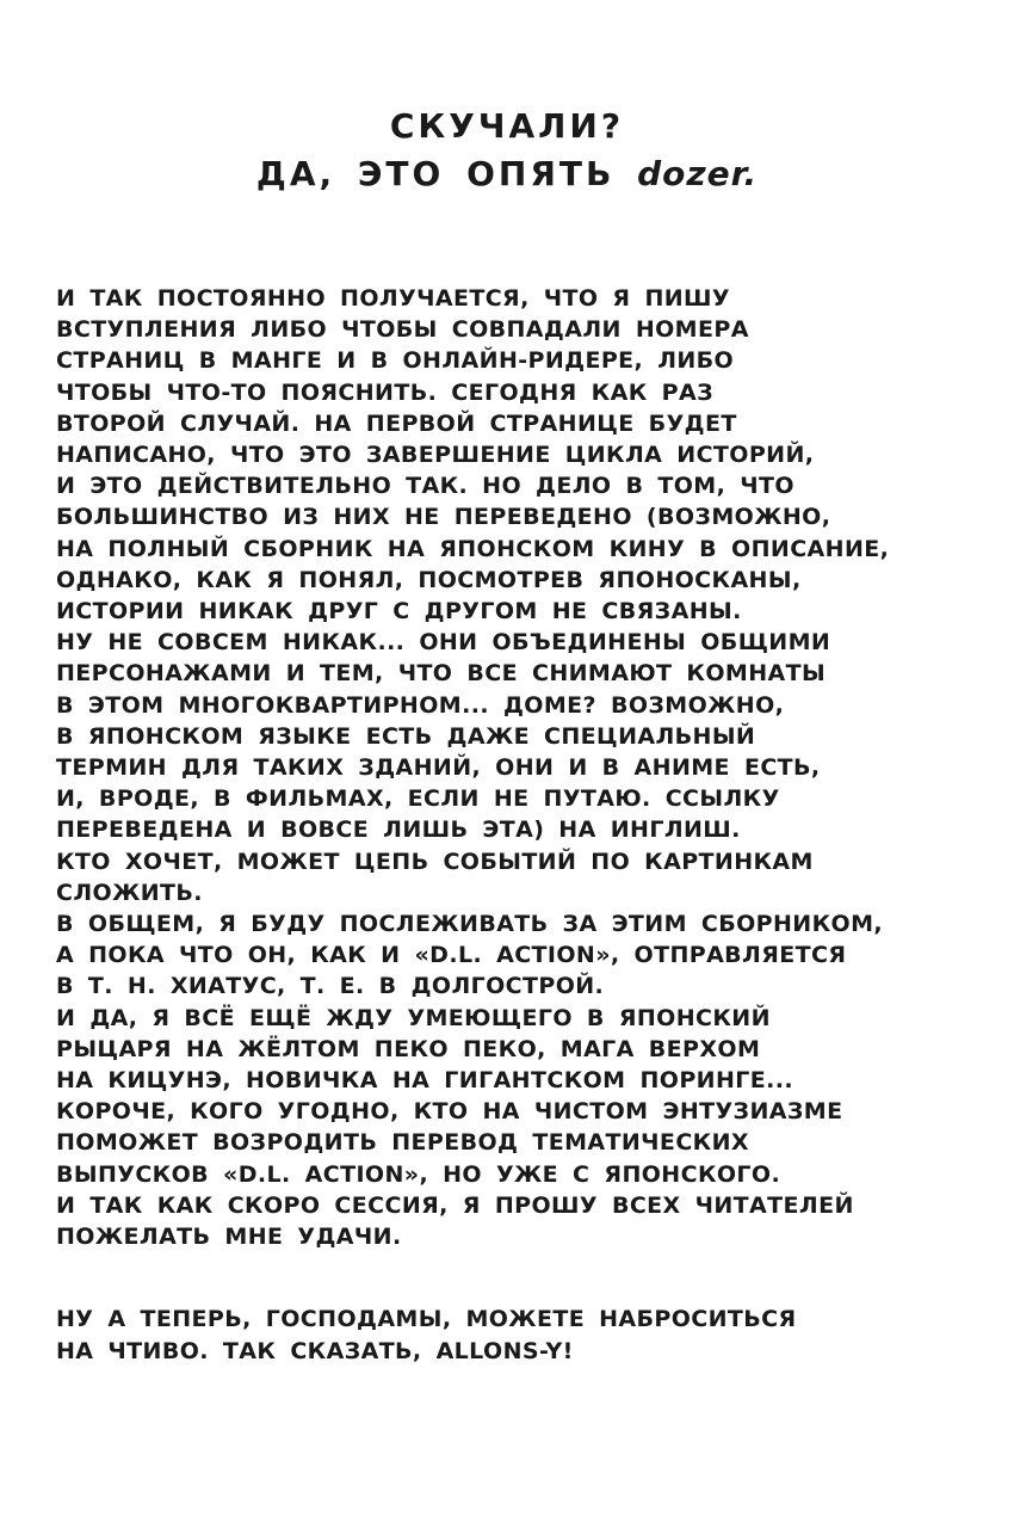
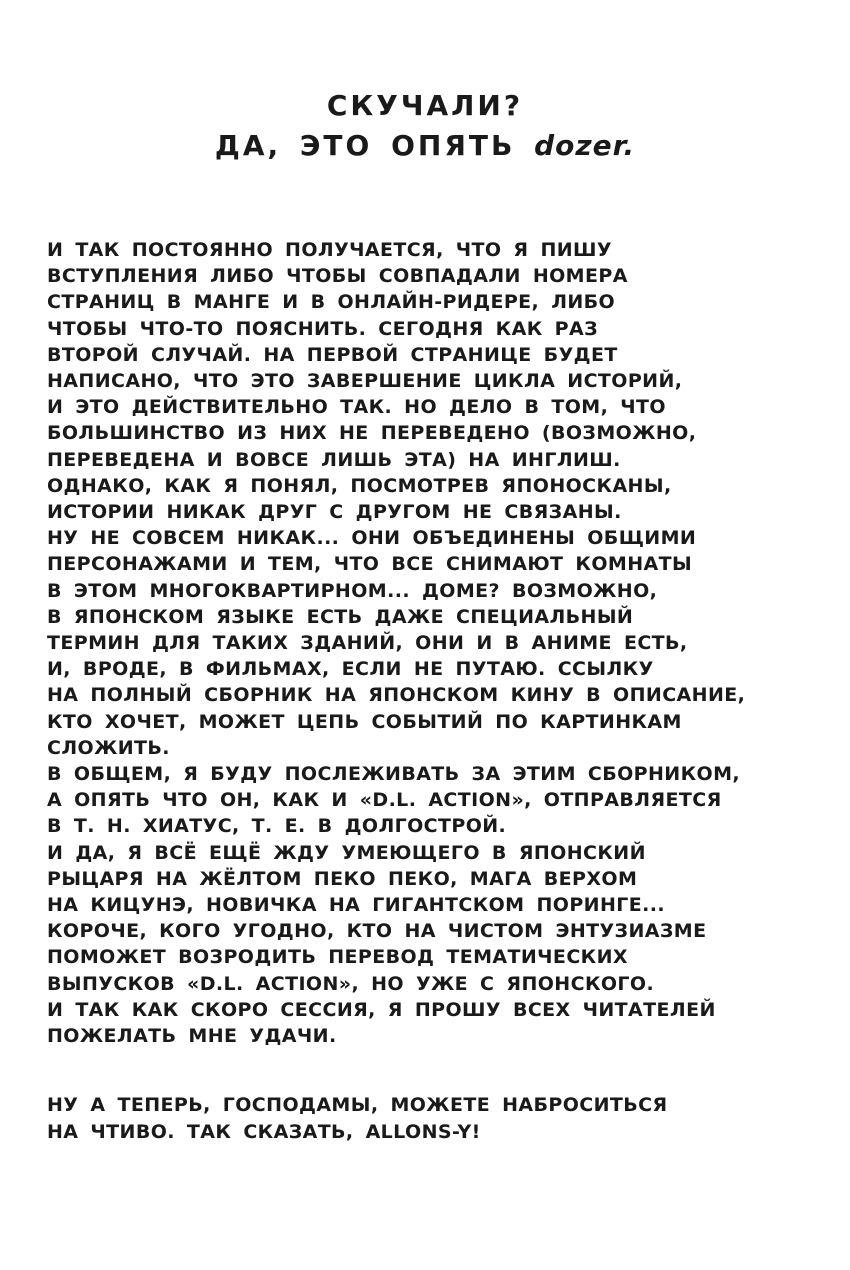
  СКУЧАЛИ?
  ДА, ЭТО ОПЯТЬ dozer.
  И ТАК ПОСТОЯННО ПОЛУЧАЕТСЯ, ЧТО Я ПИШУ
  ВСТУПЛЕНИЯ ЛИБО ЧТОБЫ СОВПАДАЛИ НОМЕРА
  СТРАНИЦ В МАНГЕ И В ОНЛАЙН-РИДЕРЕ, ЛИБО
  ЧТОБЫ ЧТО-ТО ПОЯСНИТЬ. СЕГОДНЯ КАК РАЗ
  ВТОРОЙ СЛУЧАЙ. НА ПЕРВОЙ СТРАНИЦЕ БУДЕТ
  НАПИСАНО, ЧТО ЭТО ЗАВЕРШЕНИЕ ЦИКЛА ИСТОРИЙ,
  И ЭТО ДЕЙСТВИТЕЛЬНО ТАК. НО ДЕЛО В ТОМ, ЧТО
  БОЛЬШИНСТВО ИЗ НИХ НЕ ПЕРЕВЕДЕНО (ВОЗМОЖНО,
- НА ПОЛНЫЙ СБОРНИК НА ЯПОНСКОМ КИНУ В ОПИСАНИЕ,
+ ПЕРЕВЕДЕНА И ВОВСЕ ЛИШЬ ЭТА) НА ИНГЛИШ.
  ОДНАКО, КАК Я ПОНЯЛ, ПОСМОТРЕВ ЯПОНОСКАНЫ,
  ИСТОРИИ НИКАК ДРУГ С ДРУГОМ НЕ СВЯЗАНЫ.
  НУ НЕ СОВСЕМ НИКАК... ОНИ ОБЪЕДИНЕНЫ ОБЩИМИ
  ПЕРСОНАЖАМИ И ТЕМ, ЧТО ВСЕ СНИМАЮТ КОМНАТЫ
  В ЭТОМ МНОГОКВАРТИРНОМ... ДОМЕ? ВОЗМОЖНО,
  В ЯПОНСКОМ ЯЗЫКЕ ЕСТЬ ДАЖЕ СПЕЦИАЛЬНЫЙ
  ТЕРМИН ДЛЯ ТАКИХ ЗДАНИЙ, ОНИ И В АНИМЕ ЕСТЬ,
  И, ВРОДЕ, В ФИЛЬМАХ, ЕСЛИ НЕ ПУТАЮ. ССЫЛКУ
- ПЕРЕВЕДЕНА И ВОВСЕ ЛИШЬ ЭТА) НА ИНГЛИШ.
+ НА ПОЛНЫЙ СБОРНИК НА ЯПОНСКОМ КИНУ В ОПИСАНИЕ,
  КТО ХОЧЕТ, МОЖЕТ ЦЕПЬ СОБЫТИЙ ПО КАРТИНКАМ
  СЛОЖИТЬ.
  В ОБЩЕМ, Я БУДУ ПОСЛЕЖИВАТЬ ЗА ЭТИМ СБОРНИКОМ,
- А ПОКА ЧТО ОН, КАК И «D.L. ACTION», ОТПРАВЛЯЕТСЯ
+ А ОПЯТЬ ЧТО ОН, КАК И «D.L. ACTION», ОТПРАВЛЯЕТСЯ
  В Т. Н. ХИАТУС, Т. Е. В ДОЛГОСТРОЙ.
  И ДА, Я ВСЁ ЕЩЁ ЖДУ УМЕЮЩЕГО В ЯПОНСКИЙ
  РЫЦАРЯ НА ЖЁЛТОМ ПЕКО ПЕКО, МАГА ВЕРХОМ
  НА КИЦУНЭ, НОВИЧКА НА ГИГАНТСКОМ ПОРИНГЕ...
  КОРОЧЕ, КОГО УГОДНО, КТО НА ЧИСТОМ ЭНТУЗИАЗМЕ
  ПОМОЖЕТ ВОЗРОДИТЬ ПЕРЕВОД ТЕМАТИЧЕСКИХ
  ВЫПУСКОВ «D.L. ACTION», НО УЖЕ С ЯПОНСКОГО.
  И ТАК КАК СКОРО СЕССИЯ, Я ПРОШУ ВСЕХ ЧИТАТЕЛЕЙ
  ПОЖЕЛАТЬ МНЕ УДАЧИ.
  НУ А ТЕПЕРЬ, ГОСПОДАМЫ, МОЖЕТЕ НАБРОСИТЬСЯ
  НА ЧТИВО. ТАК СКАЗАТЬ, ALLONS-Y!
